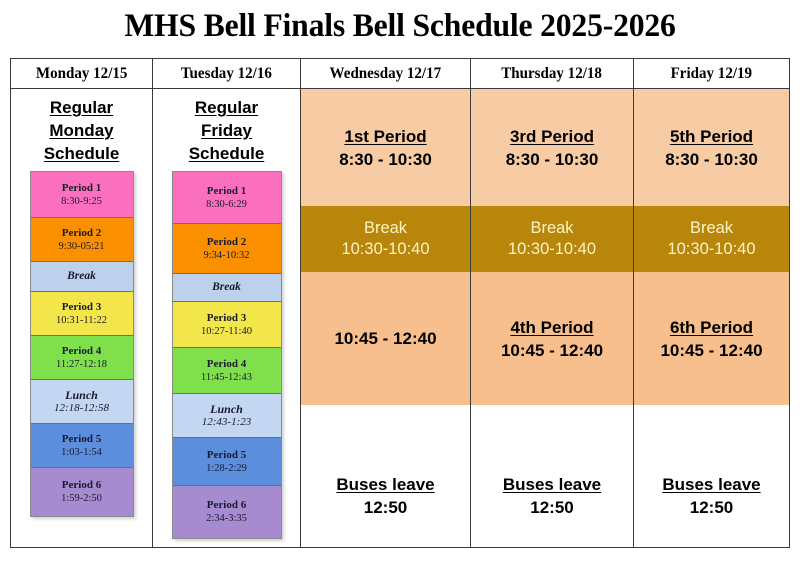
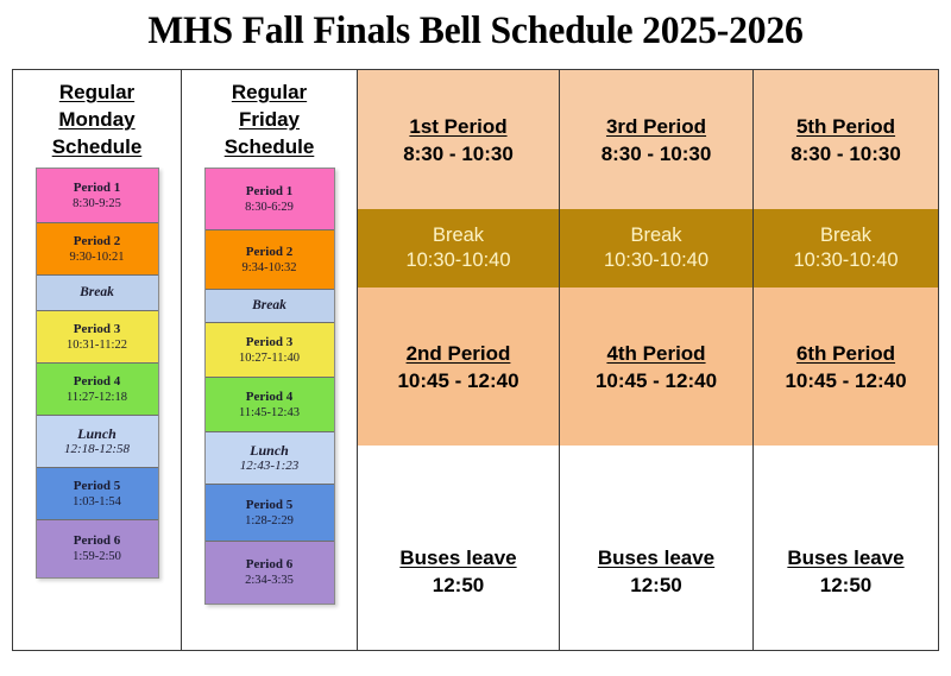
- MHS Bell Finals Bell Schedule 2025-2026
+ MHS Fall Finals Bell Schedule 2025-2026
- Monday 12/15
- Tuesday 12/16
- Wednesday 12/17
- Thursday 12/18
- Friday 12/19
  Regular
  Monday
  Schedule
  Period 1
  8:30-9:25
  Period 2
- 9:30-05:21
+ 9:30-10:21
  Break
  Period 3
  10:31-11:22
  Period 4
  11:27-12:18
  Lunch
  12:18-12:58
  Period 5
  1:03-1:54
  Period 6
  1:59-2:50
  Regular
  Friday
  Schedule
  Period 1
  8:30-6:29
  Period 2
  9:34-10:32
  Break
  Period 3
  10:27-11:40
  Period 4
  11:45-12:43
  Lunch
  12:43-1:23
  Period 5
  1:28-2:29
  Period 6
  2:34-3:35
  1st Period
  8:30 - 10:30
  Break
  10:30-10:40
+ 2nd Period
  10:45 - 12:40
  Buses leave
  12:50
  3rd Period
  8:30 - 10:30
  Break
  10:30-10:40
  4th Period
  10:45 - 12:40
  Buses leave
  12:50
  5th Period
  8:30 - 10:30
  Break
  10:30-10:40
  6th Period
  10:45 - 12:40
  Buses leave
  12:50
